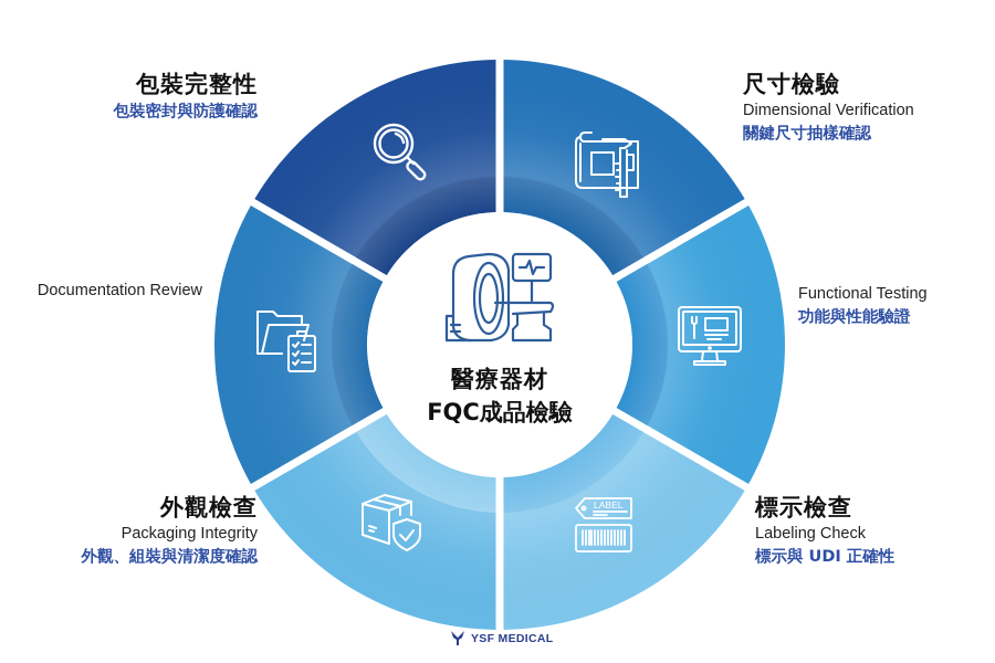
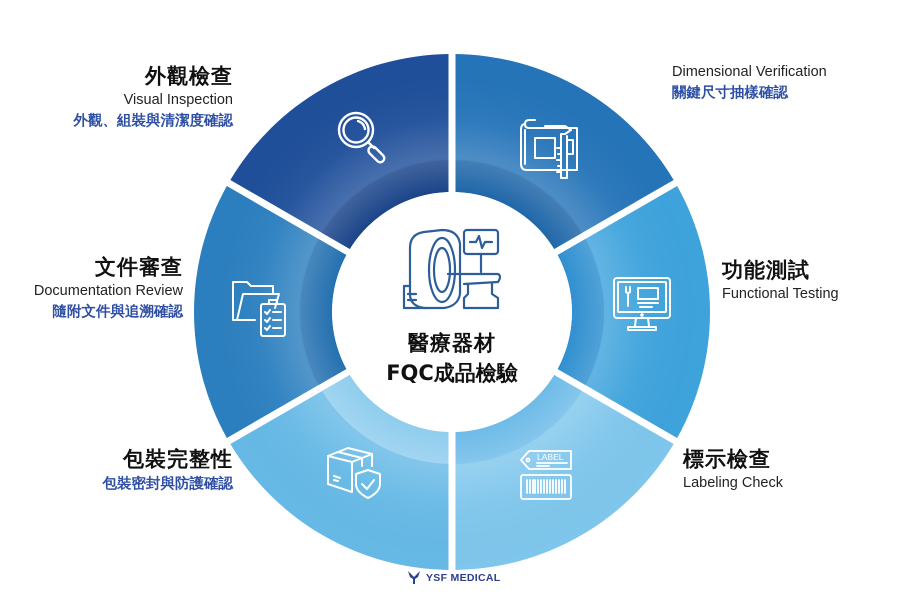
  醫療器材
  FQC成品檢驗
  LABEL
- 包裝完整性
+ 外觀檢查
+ Visual Inspection
- 包裝密封與防護確認
+ 外觀、組裝與清潔度確認
- 尺寸檢驗
  Dimensional Verification
  關鍵尺寸抽樣確認
+ 文件審查
  Documentation Review
+ 隨附文件與追溯確認
+ 功能測試
  Functional Testing
- 功能與性能驗證
- 外觀檢查
+ 包裝完整性
- Packaging Integrity
- 外觀、組裝與清潔度確認
+ 包裝密封與防護確認
  標示檢查
  Labeling Check
- 標示與 UDI 正確性
  YSF MEDICAL
